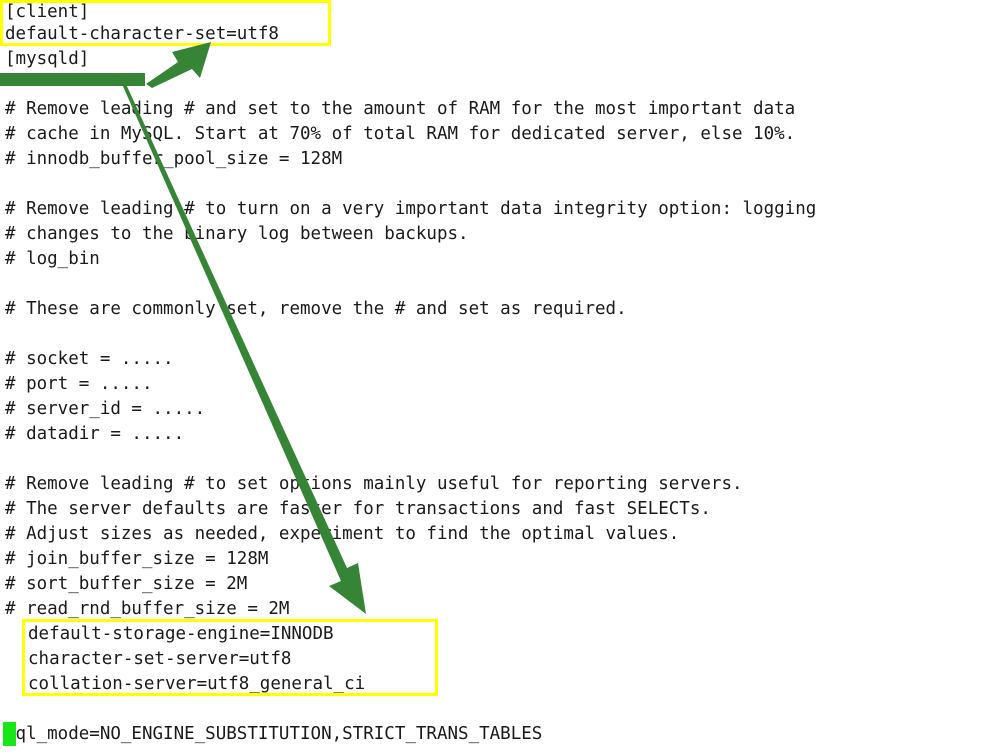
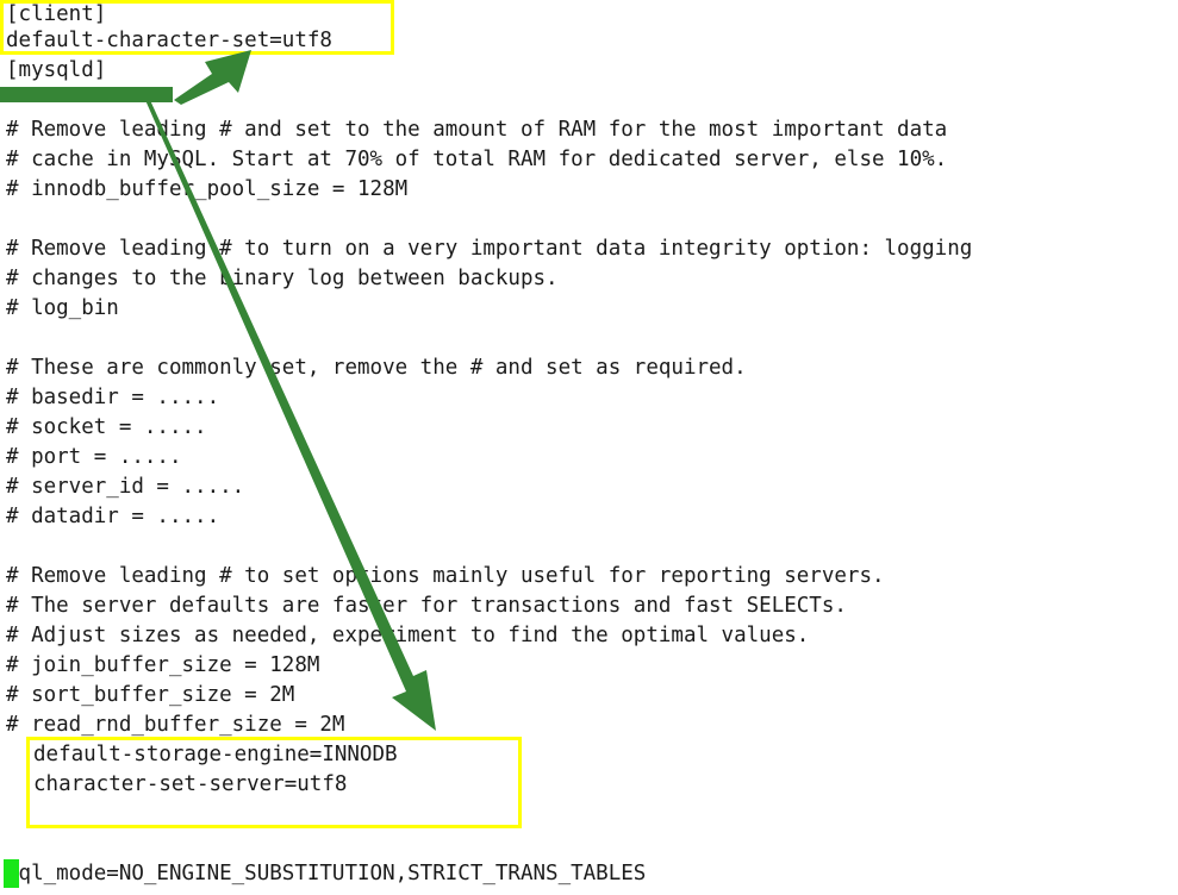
  [client]
  default-character-set=utf8
  [mysqld]
  # Remove leaing # and set to the amount of RAM for the most important data
  # cache in MyQL. Start at 70% of total RAM for dedicated server, else 10%.
  # innodb_buffe_pool_size = 128M
  # Remove leading # to turn on a very important data integrity option: logging
  # changes to theinary log between backups.
  # log_bin
  # These are commonly set, remove the # and set as required.
+ # basedir = .....
  # socket = .....
  # port = .....
  # server_id = .....
  # datadir = .....
  # Remove leading # to set opions mainly useful for reporting servers.
  # The server defaults are faser for transactions and fast SELECTs.
  # Adjust sizes as needed, expeiment to find the optimal values.
  # join_buffer_size = 128M
  # sort_buffer_size = 2M
  # read_rnd_buffer_size = 2M
  default-storage-engine=INNODB
  character-set-server=utf8
- collation-server=utf8_general_ci
  ql_mode=NO_ENGINE_SUBSTITUTION,STRICT_TRANS_TABLES
